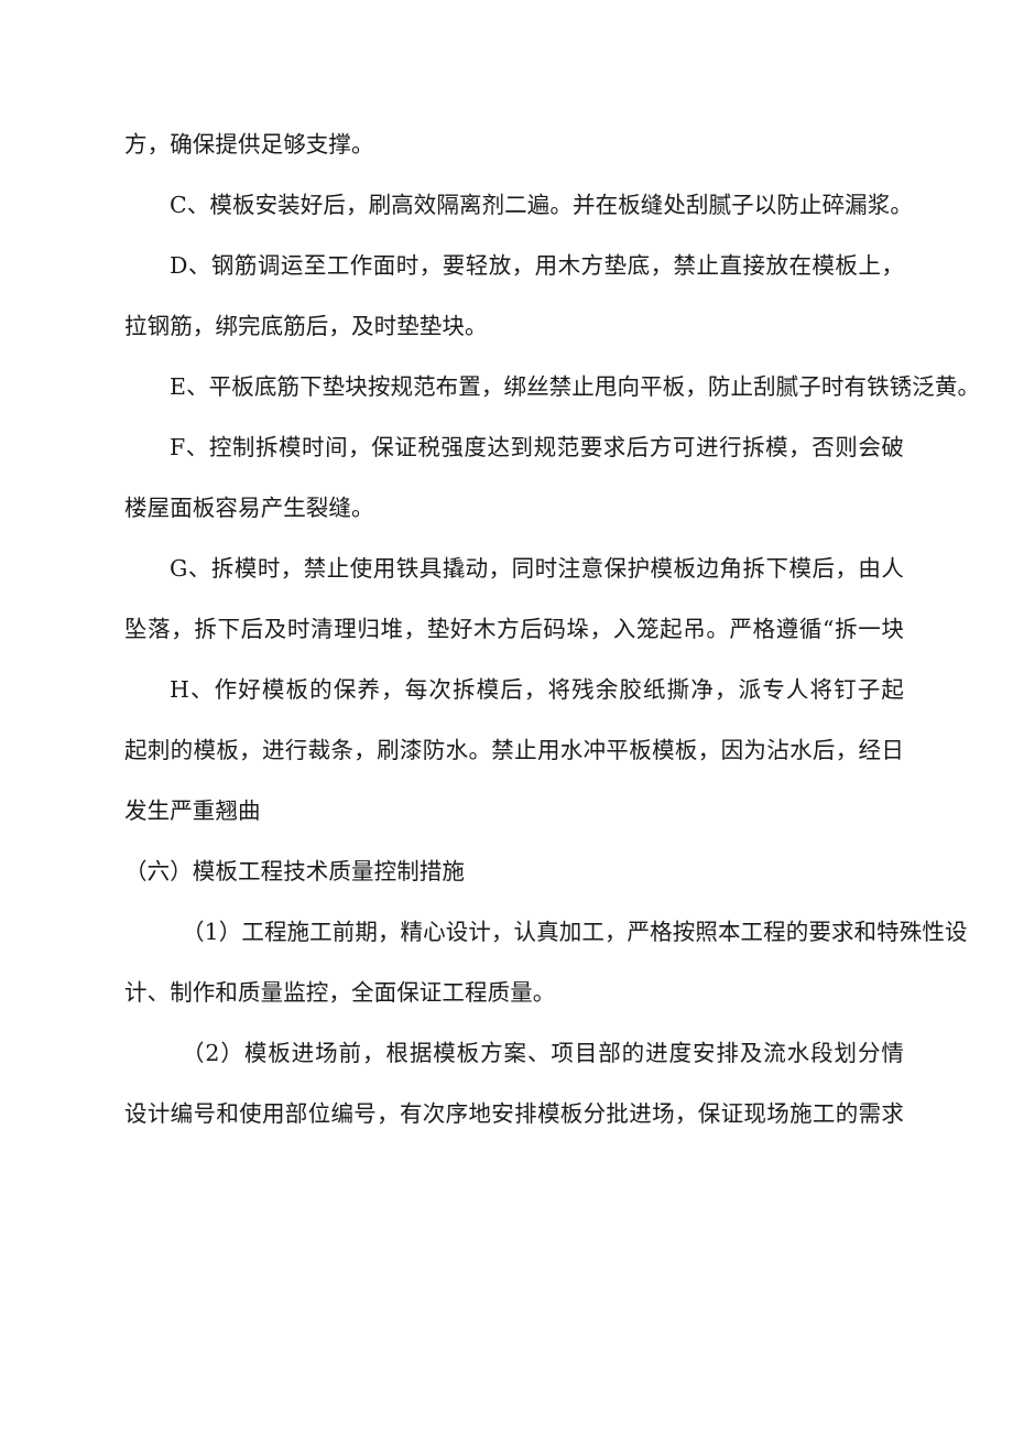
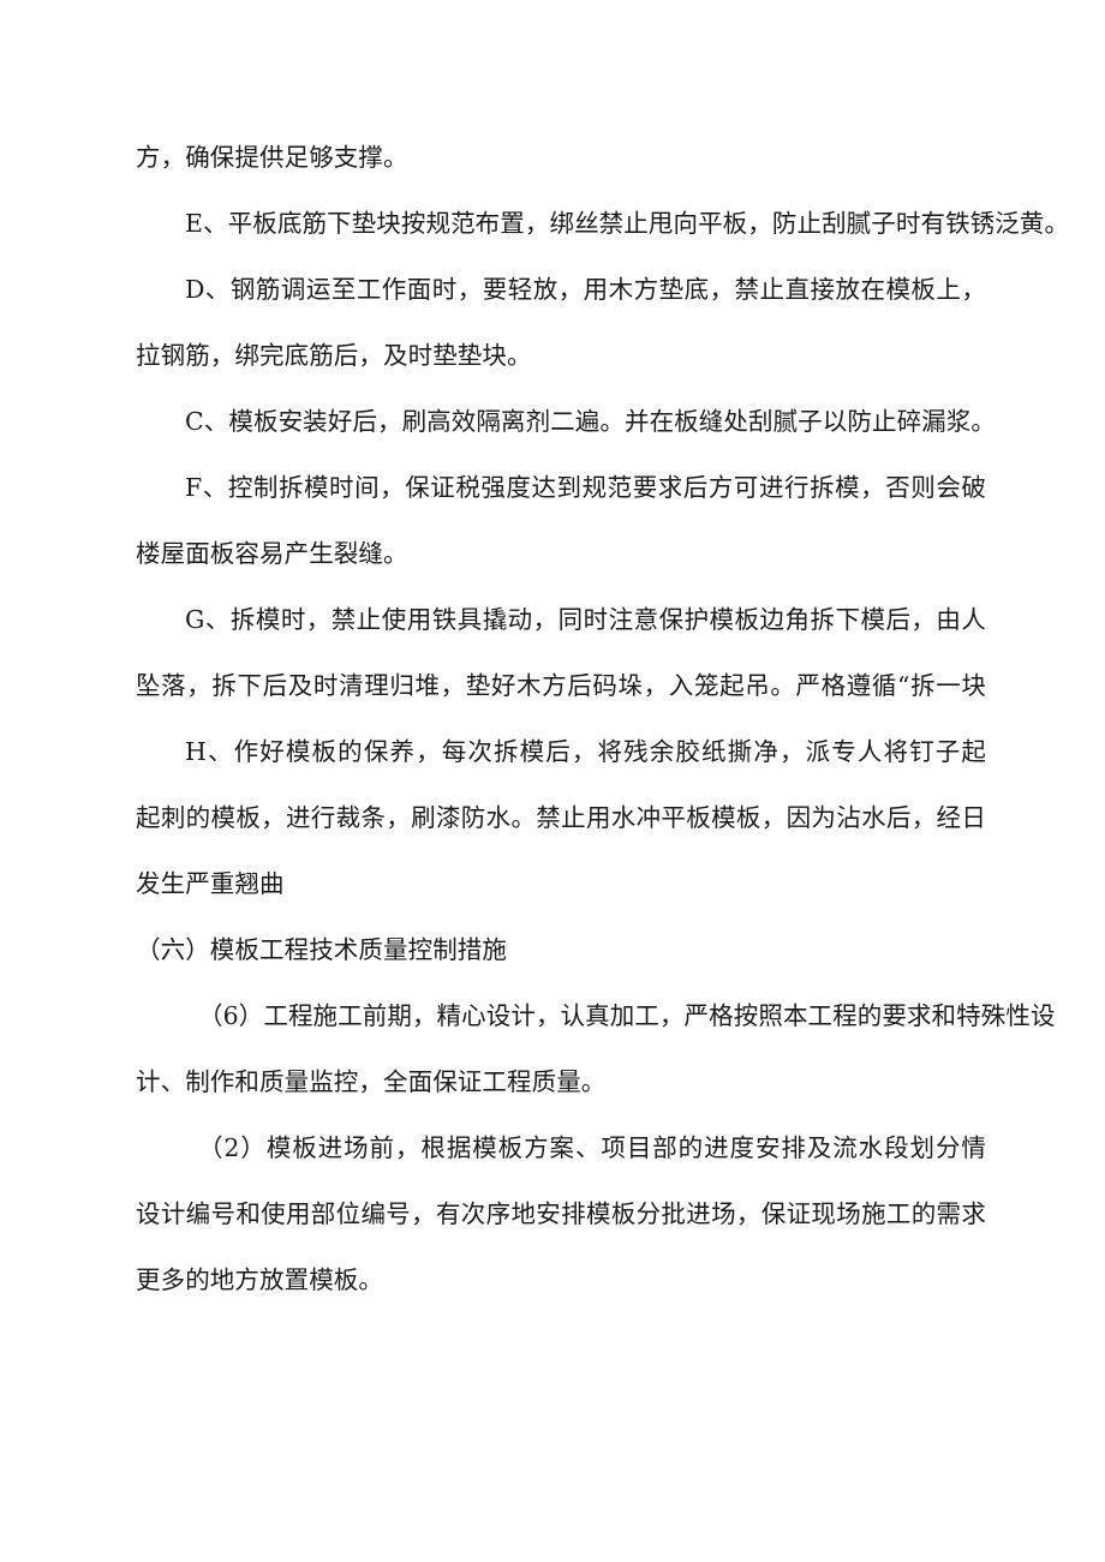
  方，确保提供足够支撑。
- C、模板安装好后，刷高效隔离剂二遍。并在板缝处刮腻子以防止碎漏浆。
+ E、平板底筋下垫块按规范布置，绑丝禁止甩向平板，防止刮腻子时有铁锈泛黄。
  D、钢筋调运至工作面时，要轻放，用木方垫底，禁止直接放在模板上，
  拉钢筋，绑完底筋后，及时垫垫块。
- E、平板底筋下垫块按规范布置，绑丝禁止甩向平板，防止刮腻子时有铁锈泛黄。
+ C、模板安装好后，刷高效隔离剂二遍。并在板缝处刮腻子以防止碎漏浆。
  F、控制拆模时间，保证税强度达到规范要求后方可进行拆模，否则会破
  楼屋面板容易产生裂缝。
  G、拆模时，禁止使用铁具撬动，同时注意保护模板边角拆下模后，由人
  坠落，拆下后及时清理归堆，垫好木方后码垛，入笼起吊。严格遵循“拆一块
  H、作好模板的保养，每次拆模后，将残余胶纸撕净，派专人将钉子起
  起刺的模板，进行裁条，刷漆防水。禁止用水冲平板模板，因为沾水后，经日
  发生严重翘曲
  （六）模板工程技术质量控制措施
- （1）工程施工前期，精心设计，认真加工，严格按照本工程的要求和特殊性设
+ （6）工程施工前期，精心设计，认真加工，严格按照本工程的要求和特殊性设
  计、制作和质量监控，全面保证工程质量。
  （2）模板进场前，根据模板方案、项目部的进度安排及流水段划分情
  设计编号和使用部位编号，有次序地安排模板分批进场，保证现场施工的需求
+ 更多的地方放置模板。
